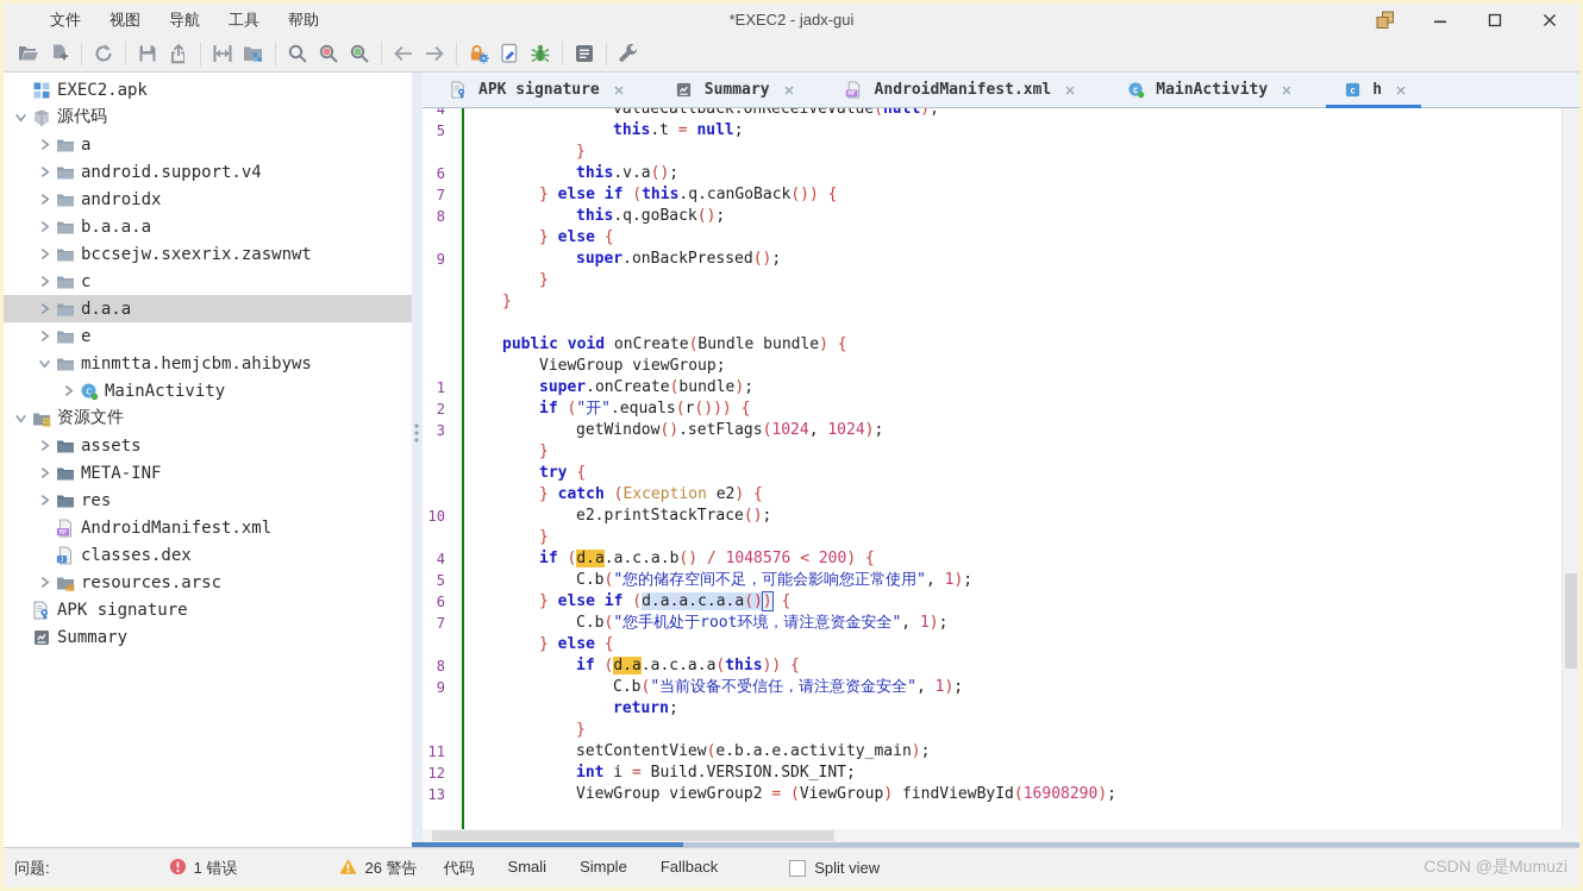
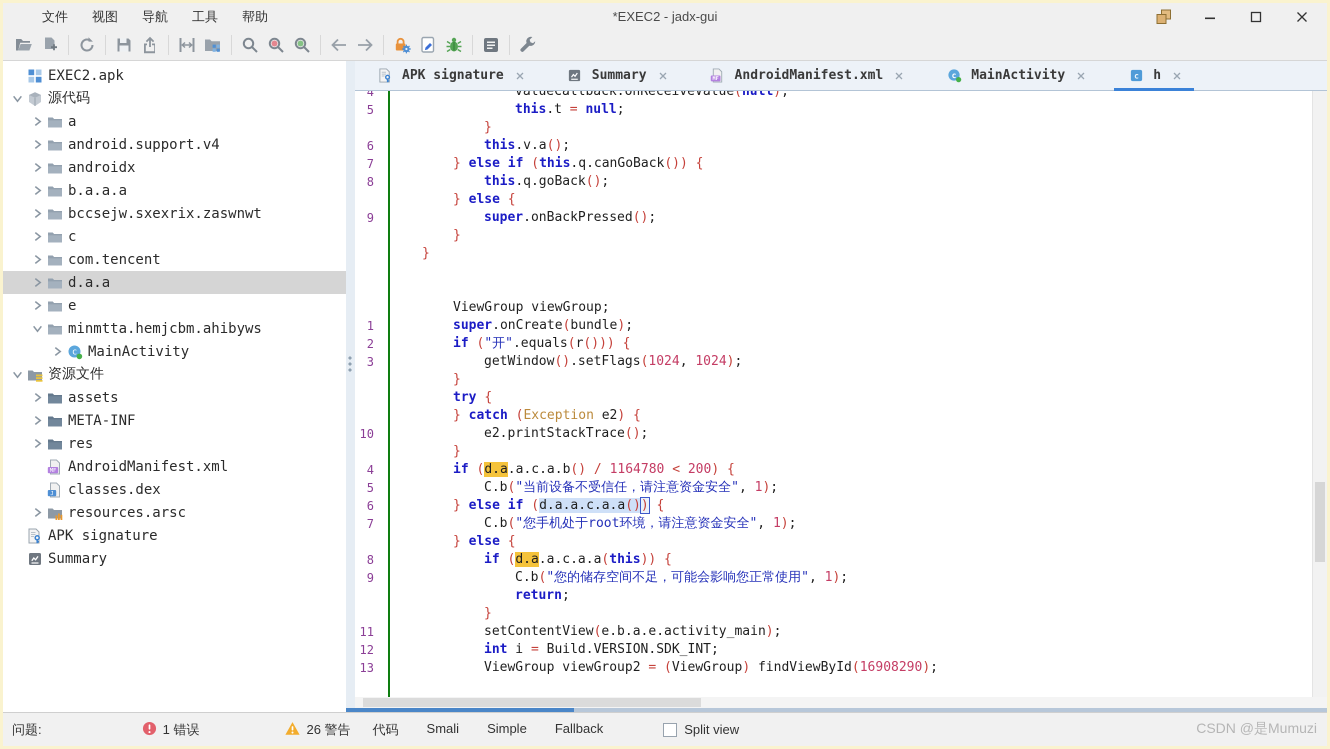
  文件
  视图
  导航
  工具
  帮助
  *EXEC2 - jadx-gui
  EXEC2.apk
  源代码
  a
  android.support.v4
  androidx
  b.a.a.a
  bccsejw.sxexrix.zaswnwt
  c
+ com.tencent
  d.a.a
  e
  minmtta.hemjcbm.ahibyws
  c
  MainActivity
  资源文件
  assets
  META-INF
  res
  AndroidManifest.xml
  classes.dex
  resources.arsc
  APK signature
  Summary
  APK signature
  Summary
  AndroidManifest.xml
  c
  MainActivity
  c
  h
  4
  valueCallback.onReceiveValue(null);
  5
  this.t = null;
  }
  6
  this.v.a();
  7
  } else if (this.q.canGoBack()) {
  8
  this.q.goBack();
  } else {
  9
  super.onBackPressed();
  }
  }
- public void onCreate(Bundle bundle) {
  ViewGroup viewGroup;
  1
  super.onCreate(bundle);
  2
  if ("开".equals(r())) {
  3
  getWindow().setFlags(1024, 1024);
  }
  try {
  } catch (Exception e2) {
  10
  e2.printStackTrace();
  }
  4
- if (d.a.a.c.a.b() / 1048576 < 200) {
+ if (d.a.a.c.a.b() / 1164780 < 200) {
  5
- C.b("您的储存空间不足，可能会影响您正常使用", 1);
+ C.b("当前设备不受信任，请注意资金安全", 1);
  6
  } else if (d.a.a.c.a.a()) {
  7
  C.b("您手机处于root环境，请注意资金安全", 1);
  } else {
  8
  if (d.a.a.c.a.a(this)) {
  9
- C.b("当前设备不受信任，请注意资金安全", 1);
+ C.b("您的储存空间不足，可能会影响您正常使用", 1);
  return;
  }
  11
  setContentView(e.b.a.e.activity_main);
  12
  int i = Build.VERSION.SDK_INT;
  13
  ViewGroup viewGroup2 = (ViewGroup) findViewById(16908290);
  问题:
  1 错误
  26 警告
  代码
  Smali
  Simple
  Fallback
  Split view
  CSDN @是Mumuzi
